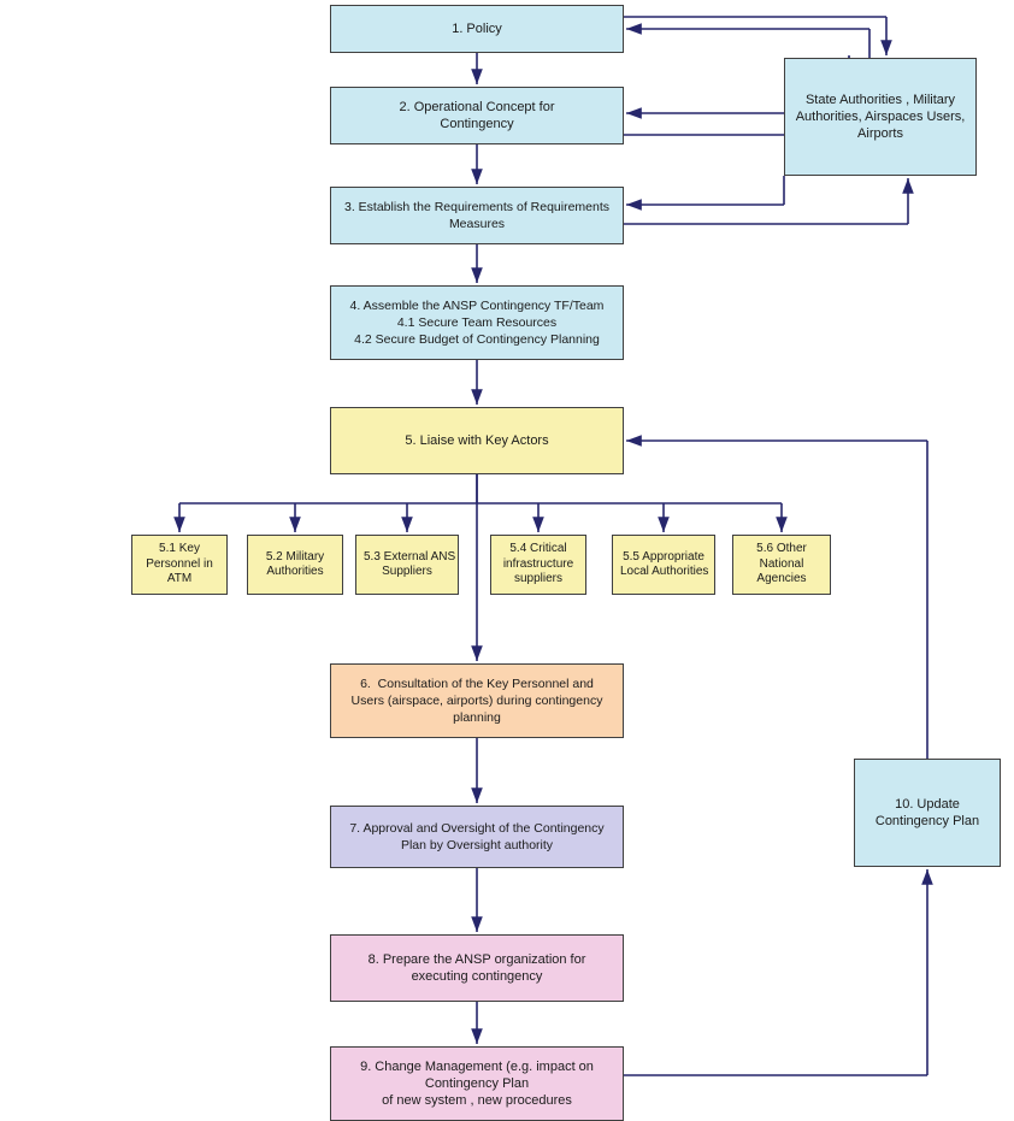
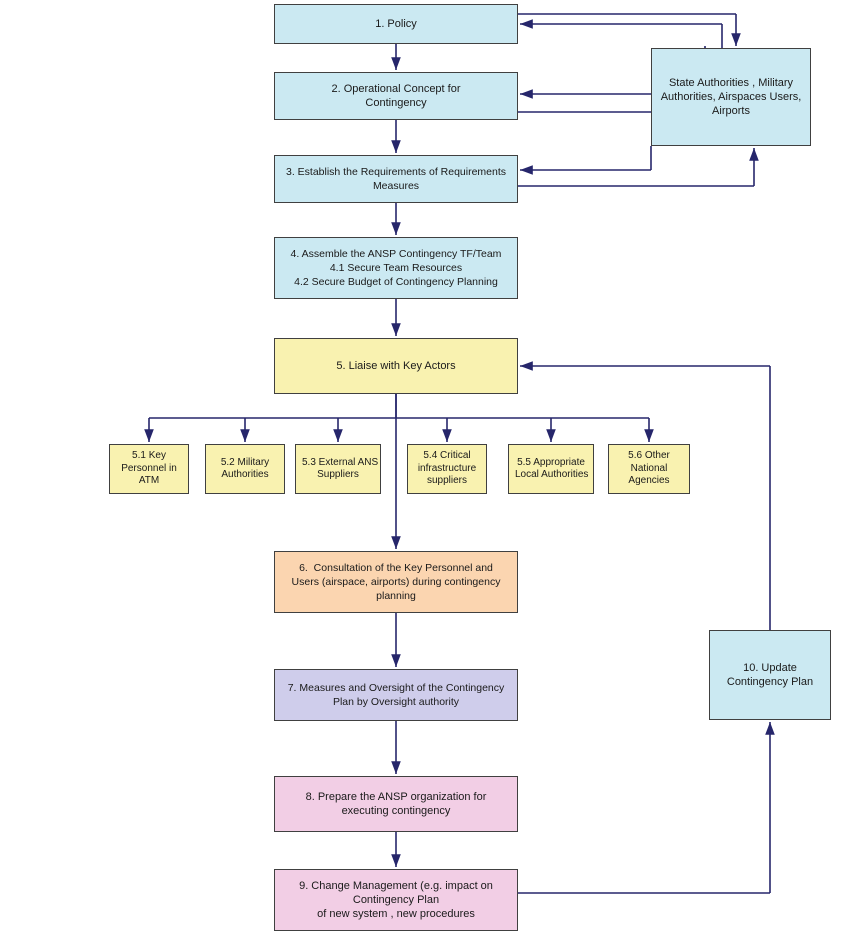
  1. Policy
  2. Operational Concept for
  Contingency
  State Authorities , Military
  Authorities, Airspaces Users,
  Airports
  3. Establish the Requirements of Requirements
  Measures
  4. Assemble the ANSP Contingency TF/Team
  4.1 Secure Team Resources
  4.2 Secure Budget of Contingency Planning
  5. Liaise with Key Actors
  5.1 Key
  Personnel in
  ATM
  5.2 Military
  Authorities
  5.3 External ANS
  Suppliers
  5.4 Critical
  infrastructure
  suppliers
  5.5 Appropriate
  Local Authorities
  5.6 Other
  National
  Agencies
  6. Consultation of the Key Personnel and
  Users (airspace, airports) during contingency
  planning
- 7. Approval and Oversight of the Contingency
+ 7. Measures and Oversight of the Contingency
  Plan by Oversight authority
  8. Prepare the ANSP organization for
  executing contingency
  9. Change Management (e.g. impact on
  Contingency Plan
  of new system , new procedures
  10. Update
  Contingency Plan
